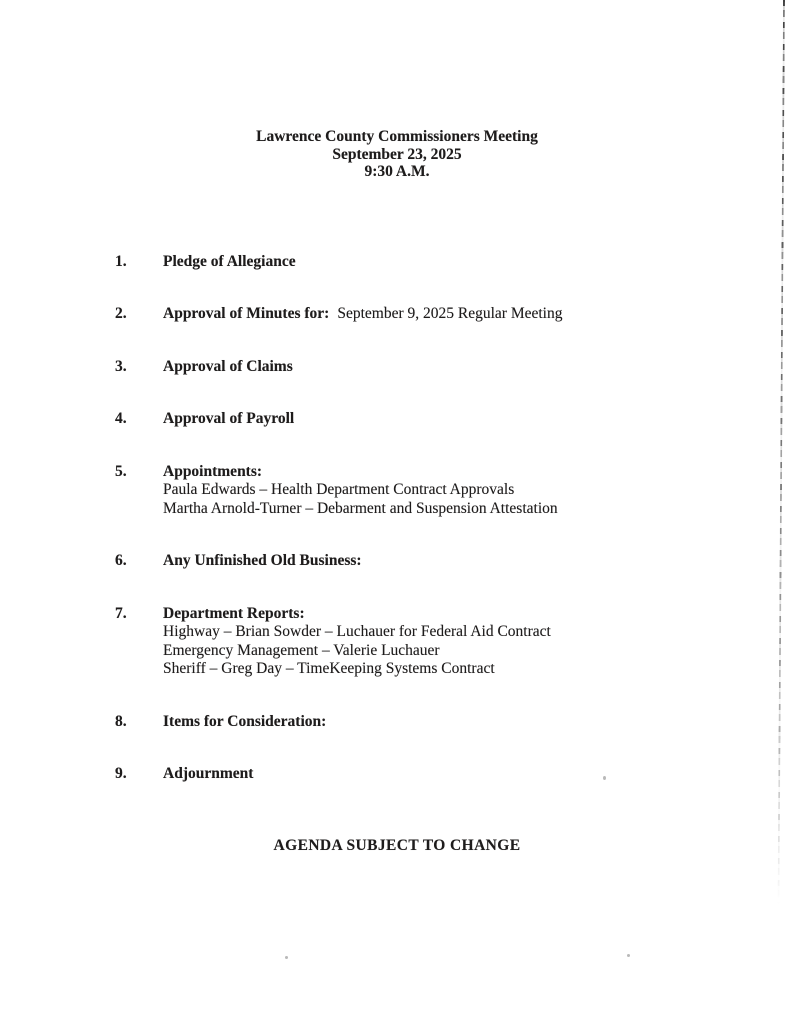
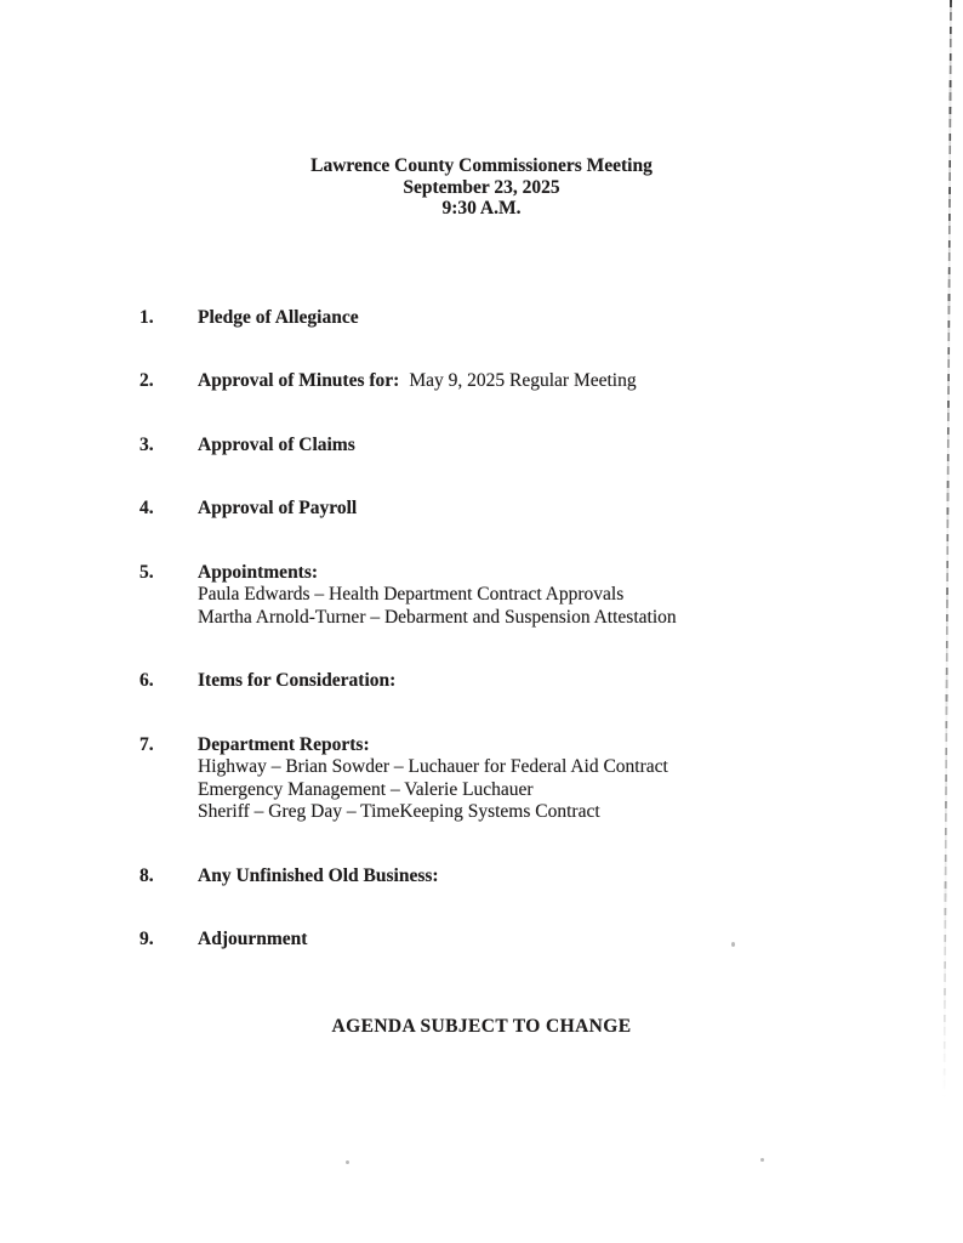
  Lawrence County Commissioners Meeting
  September 23, 2025
  9:30 A.M.
  1.
  Pledge of Allegiance
  2.
- Approval of Minutes for: September 9, 2025 Regular Meeting
+ Approval of Minutes for: May 9, 2025 Regular Meeting
  3.
  Approval of Claims
  4.
  Approval of Payroll
  5.
  Appointments:
  Paula Edwards – Health Department Contract Approvals
  Martha Arnold-Turner – Debarment and Suspension Attestation
  6.
- Any Unfinished Old Business:
+ Items for Consideration:
  7.
  Department Reports:
  Highway – Brian Sowder – Luchauer for Federal Aid Contract
  Emergency Management – Valerie Luchauer
  Sheriff – Greg Day – TimeKeeping Systems Contract
  8.
- Items for Consideration:
+ Any Unfinished Old Business:
  9.
  Adjournment
  AGENDA SUBJECT TO CHANGE
